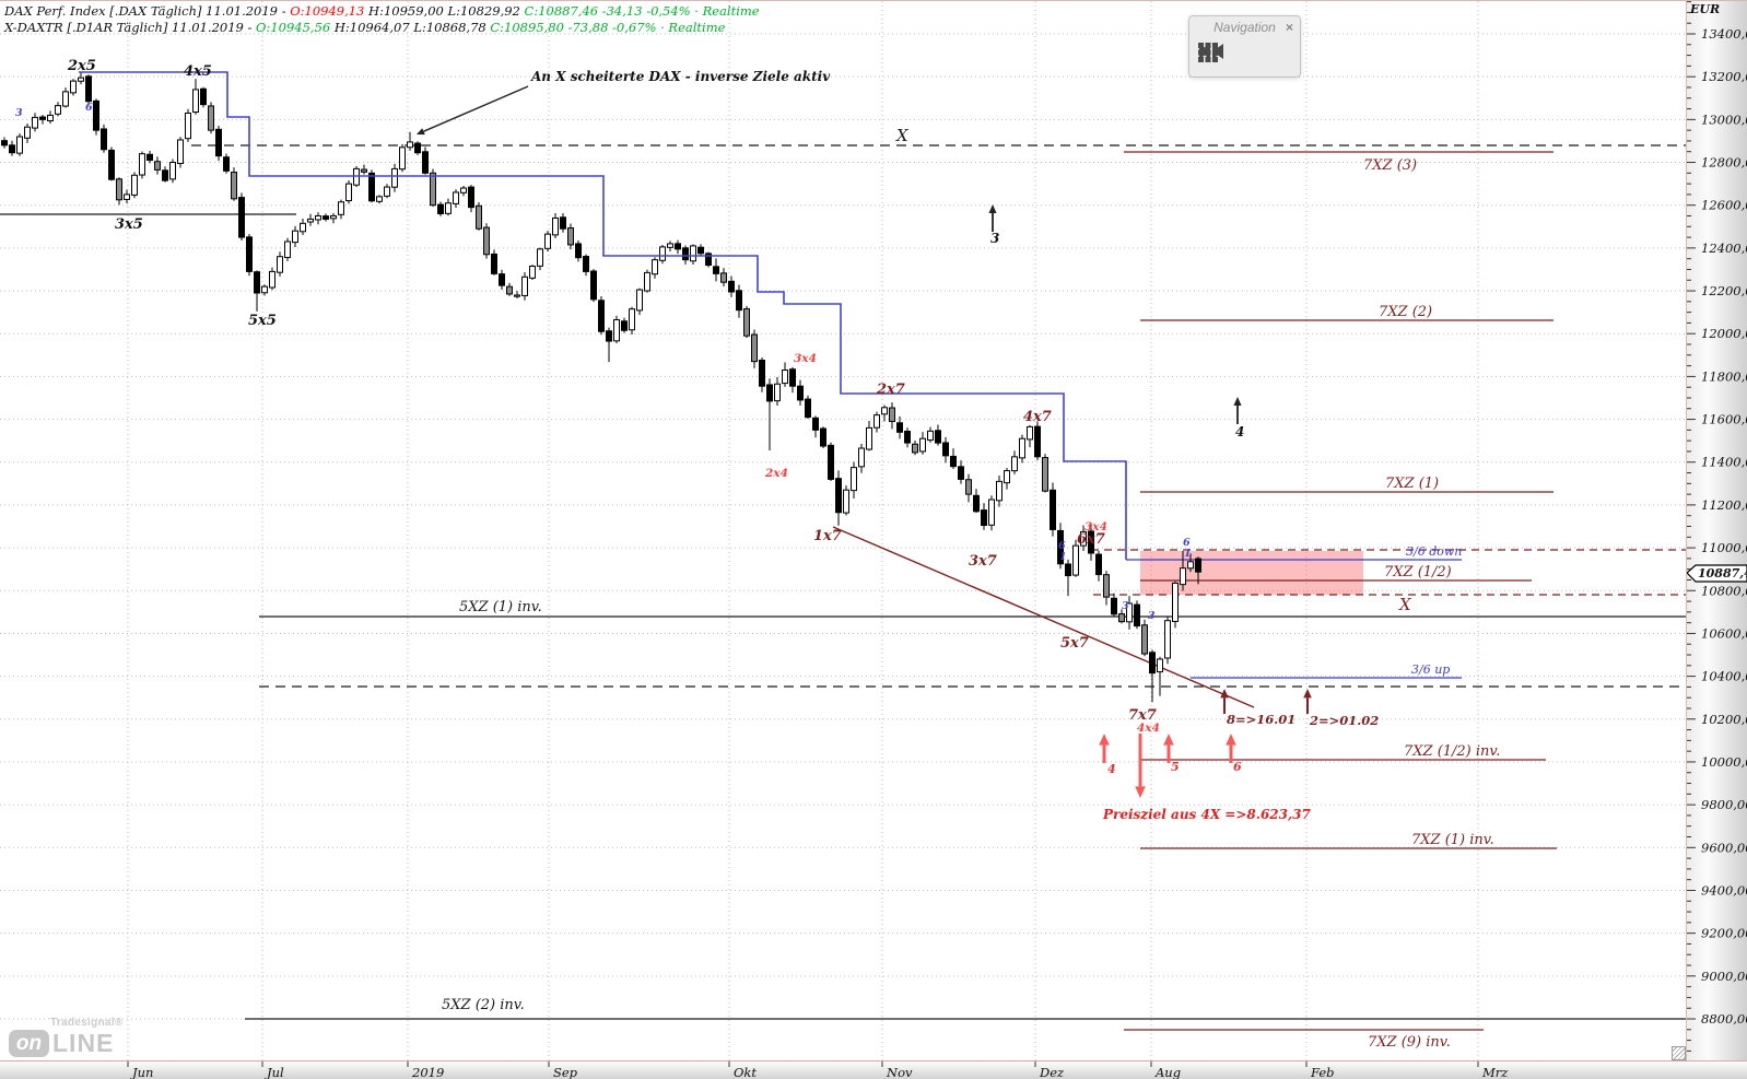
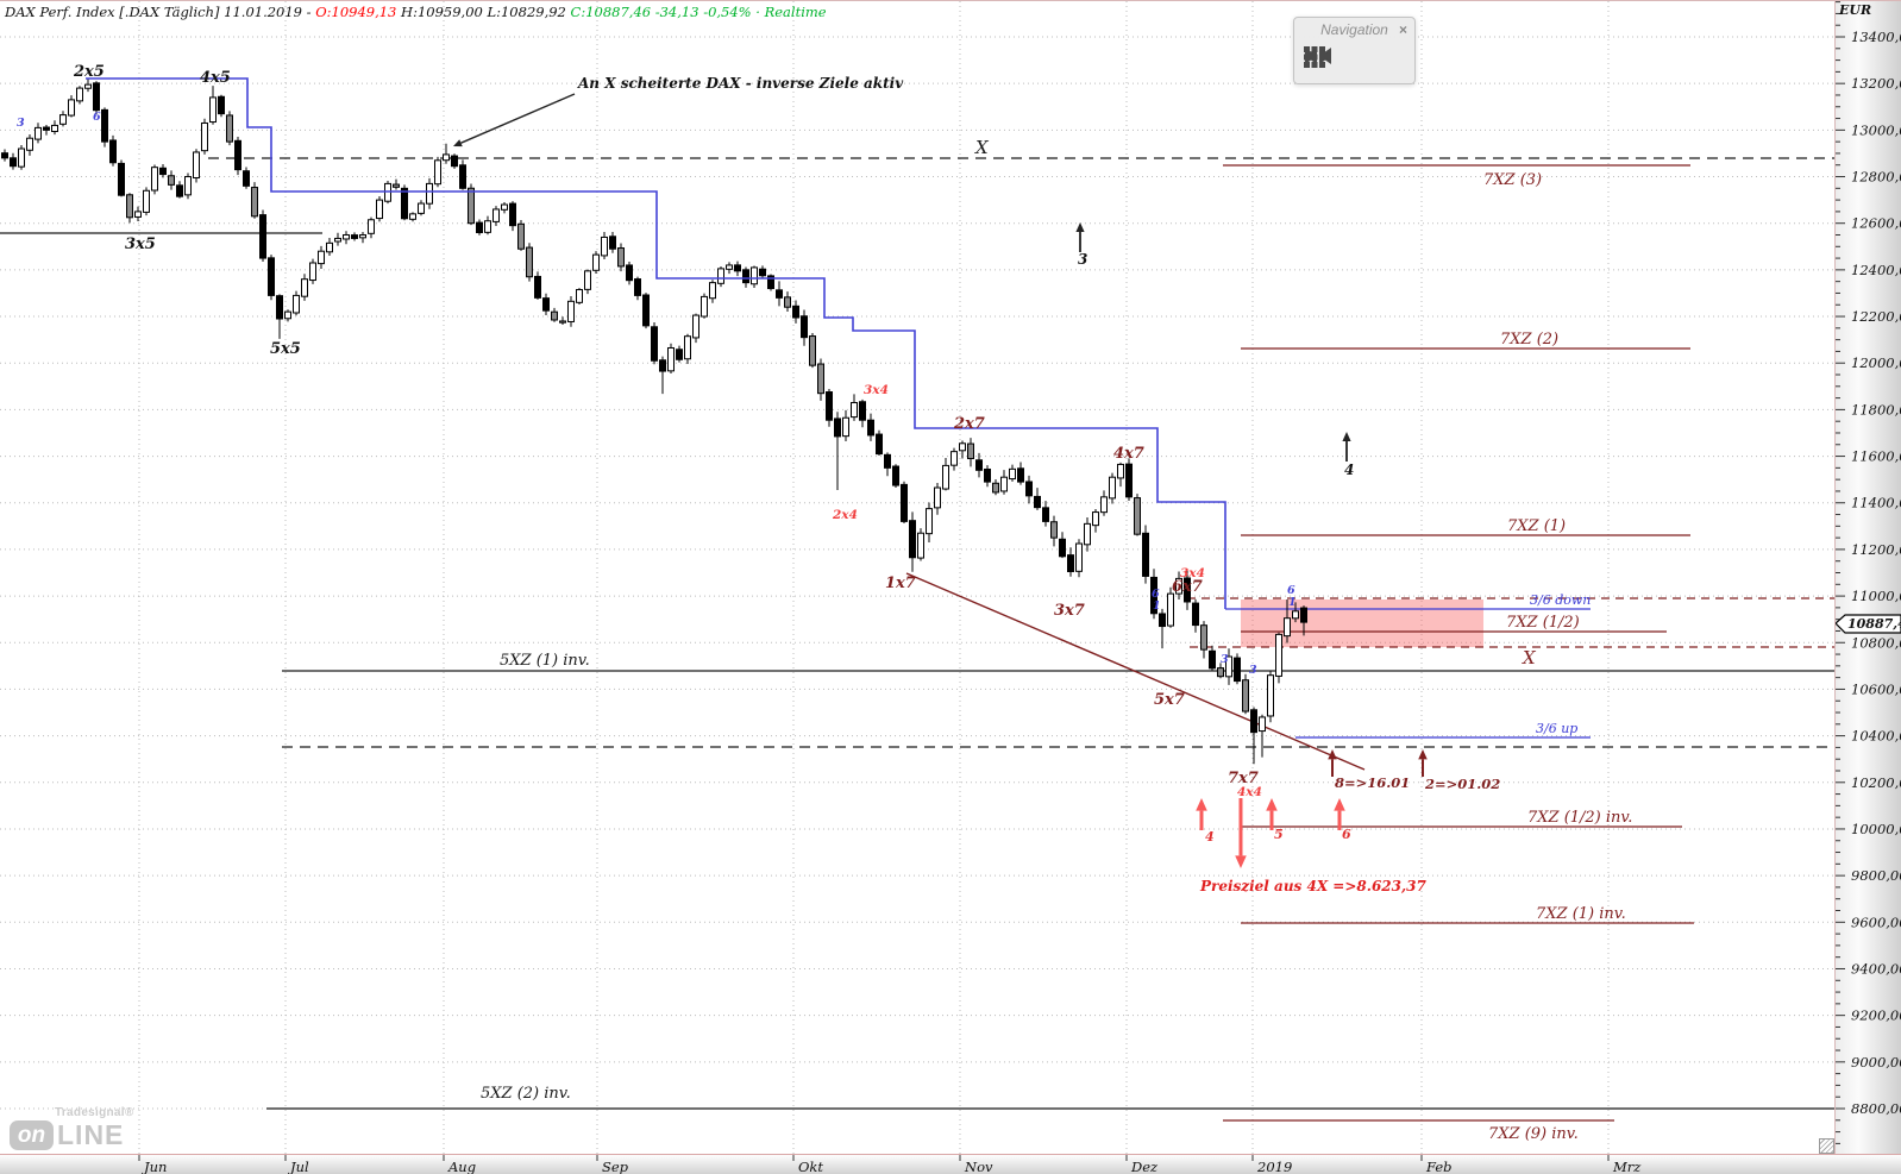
  X
  7XZ (3)
  7XZ (2)
  7XZ (1)
  3/6 down
  7XZ (1/2)
  X
  5XZ (1) inv.
  3/6 up
  7XZ (1/2) inv.
  7XZ (1) inv.
  5XZ (2) inv.
  7XZ (9) inv.
  2x5
  4x5
  3x5
  5x5
  1x7
  2x7
  3x7
  4x7
  6x7
  5x7
  7x7
  3x4
  2x4
  3x4
  4x4
  3
  6
  6
  1
  3
  3
  6
  1
  3
  4
  8=>16.01
  2=>01.02
  4
  5
  6
  Preisziel aus 4X =>8.623,37
  An X scheiterte DAX - inverse Ziele aktiv
  DAX Perf. Index [.DAX Täglich] 11.01.2019 - O:10949,13 H:10959,00 L:10829,92 C:10887,46 -34,13 -0,54% · Realtime
- X-DAXTR [.D1AR Täglich] 11.01.2019 - O:10945,56 H:10964,07 L:10868,78 C:10895,80 -73,88 -0,67% · Realtime
  Navigation
  ×
  Tradesignal®
  on
  LINE
  EUR
  8800,0
  9000,0
  9200,0
  9400,0
  9600,0
  9800,0
  10000,
  10200,
  10400,
  10600,
  10800,
  11000,
  11200,
  11400,
  11600,
  11800,
  12000,
  12200,
  12400,
  12600,
  12800,
  13000,
  13200,
  13400,
  10887,
  Jun
  Jul
- 2019
+ Aug
  Sep
  Okt
  Nov
  Dez
- Aug
+ 2019
  Feb
  Mrz
